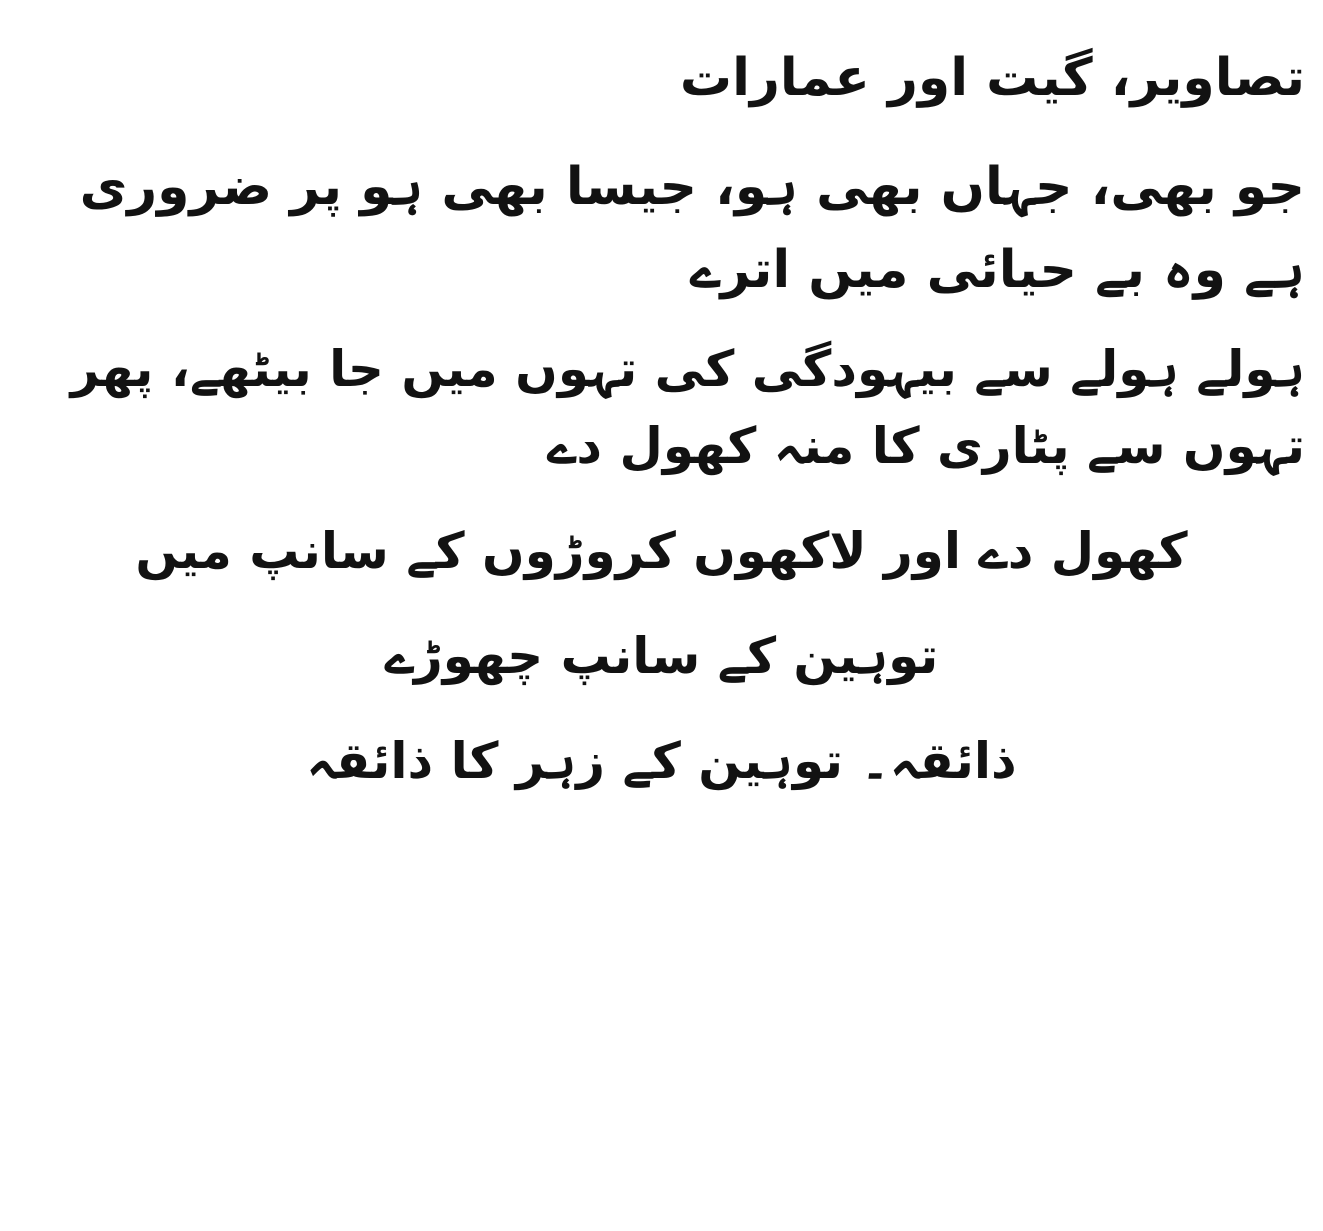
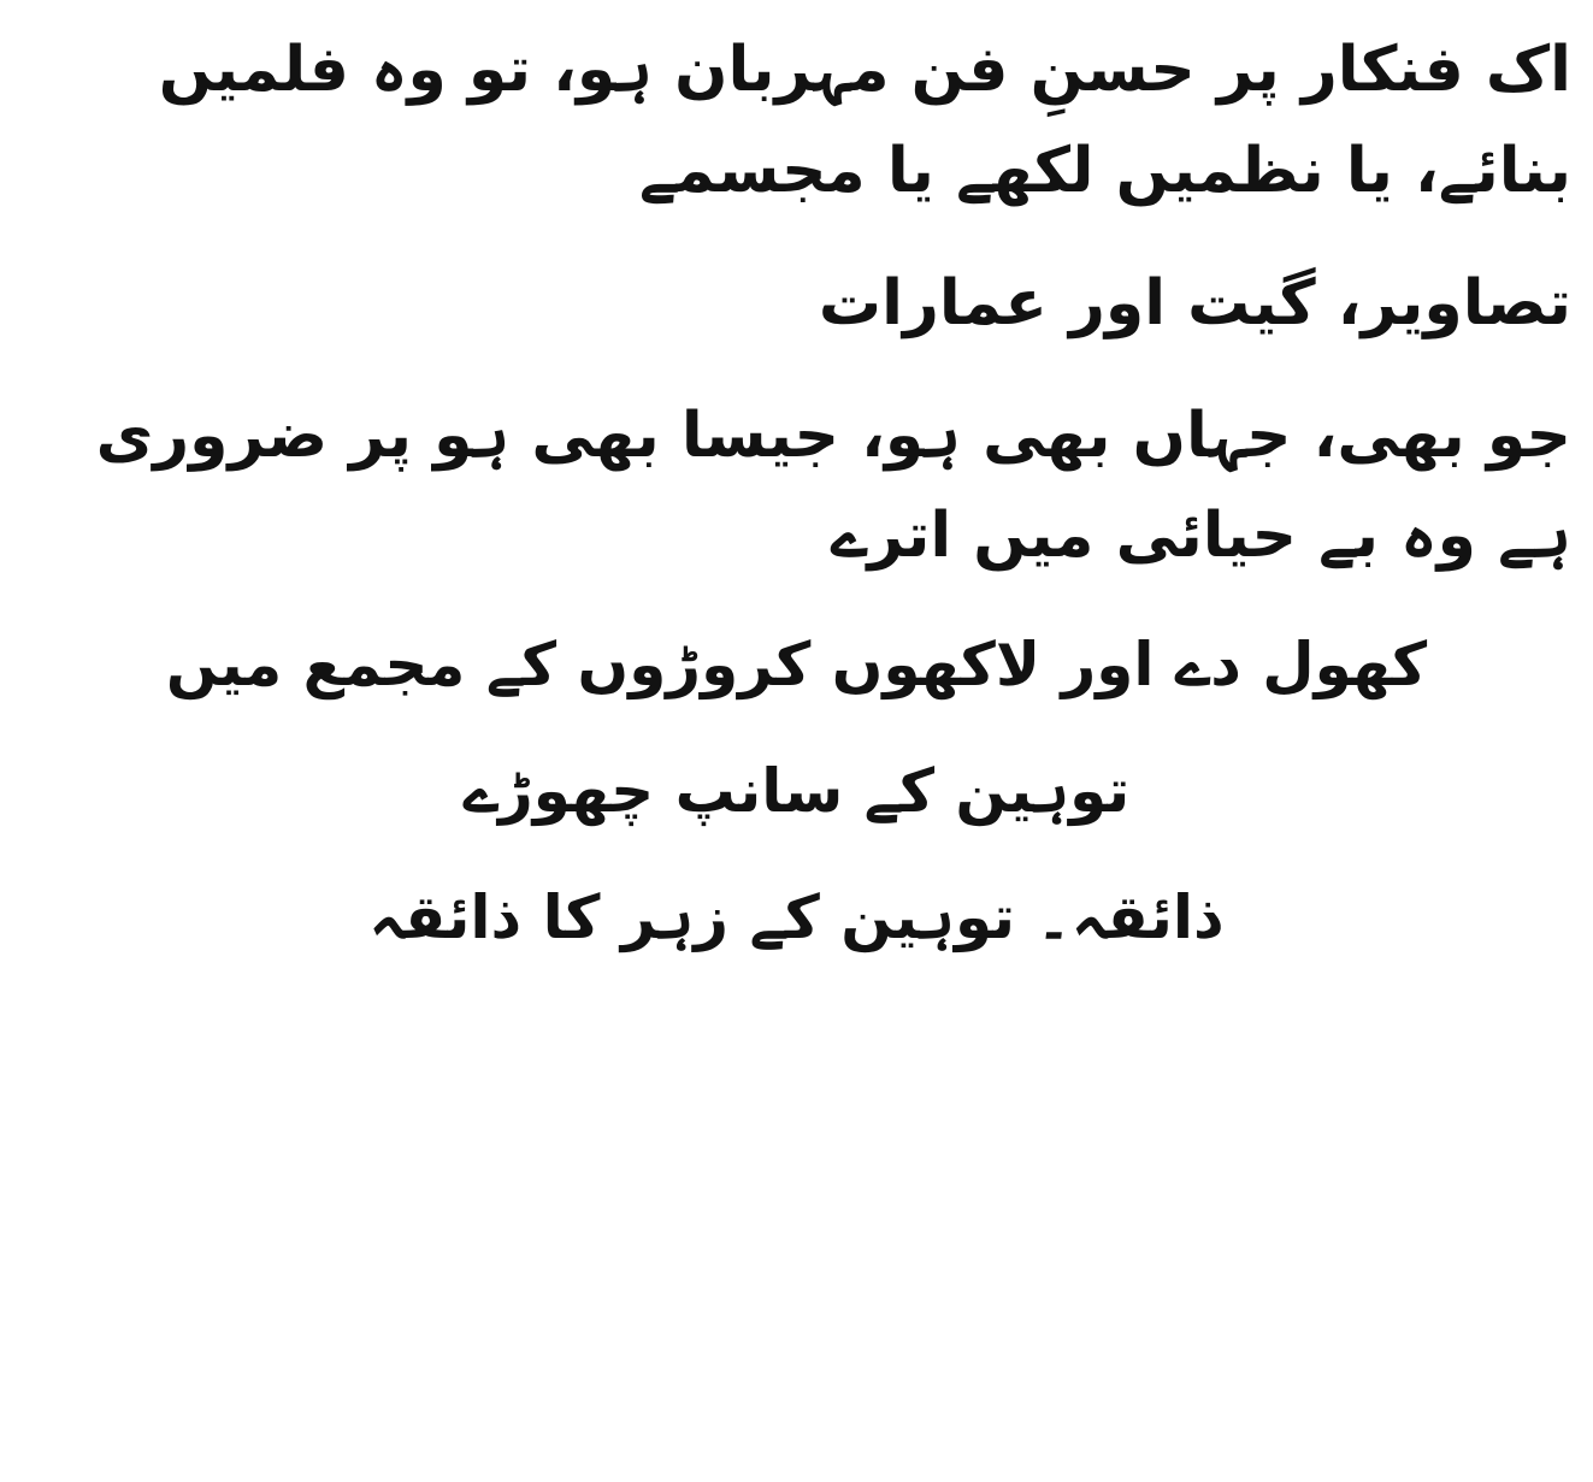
+ اک فنکار پر حسنِ فن مہربان ہو، تو وہ فلمیں بنائے، یا نظمیں لکھے یا مجسمے
  تصاویر، گیت اور عمارات
  جو بھی، جہاں بھی ہو، جیسا بھی ہو پر ضروری ہے وہ بے حیائی میں اترے
- ہولے ہولے سے بیہودگی کی تہوں میں جا بیٹھے، پھر تہوں سے پٹاری کا منہ کھول دے
- کھول دے اور لاکھوں کروڑوں کے سانپ میں
+ کھول دے اور لاکھوں کروڑوں کے مجمع میں
  توہین کے سانپ چھوڑے
  ذائقہ۔ توہین کے زہر کا ذائقہ
